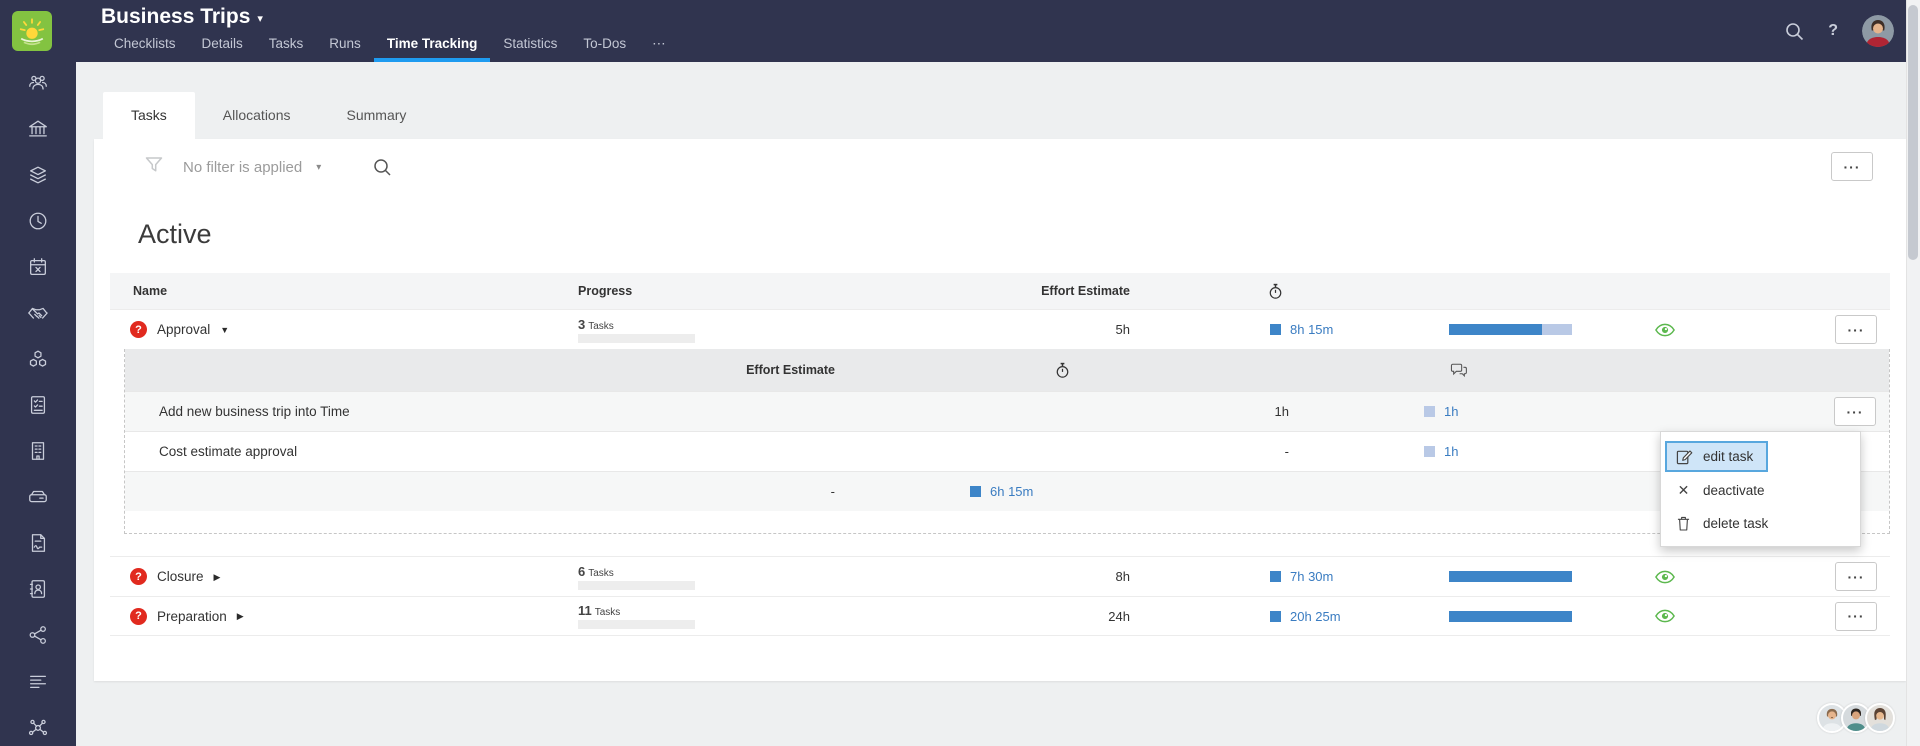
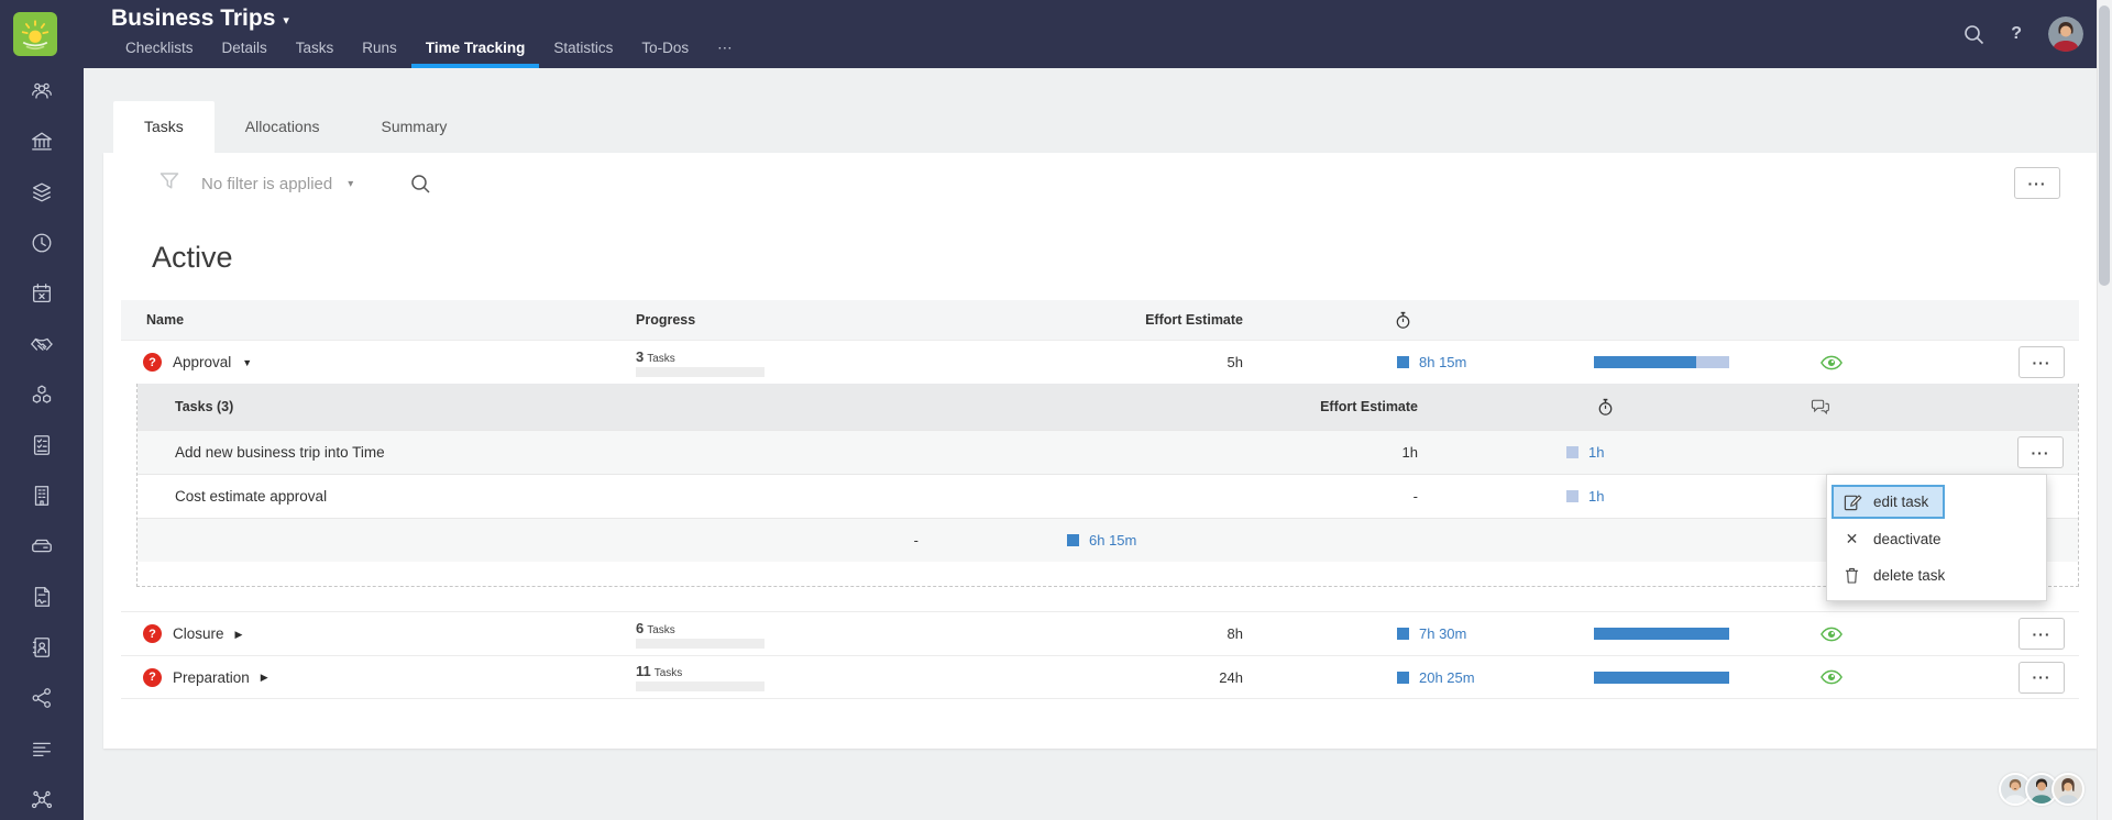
  Business Trips
  ▾
  Checklists
  Details
  Tasks
  Runs
  Time Tracking
  Statistics
  To-Dos
  ⋯
  ?
  Tasks
  Allocations
  Summary
  No filter is applied
  ▾
  ···
  Active
  Name
  Progress
  Effort Estimate
  ?
  Approval
  ▼
  3 Tasks
  5h
  8h 15m
  ···
+ Tasks (3)
  Effort Estimate
  Add new business trip into Time
  1h
  1h
  ···
  Cost estimate approval
  -
  1h
  -
  6h 15m
  ?
  Closure
  ▶
  6 Tasks
  8h
  7h 30m
  ···
  ?
  Preparation
  ▶
  11 Tasks
  24h
  20h 25m
  ···
  edit task
  ✕
  deactivate
  delete task
